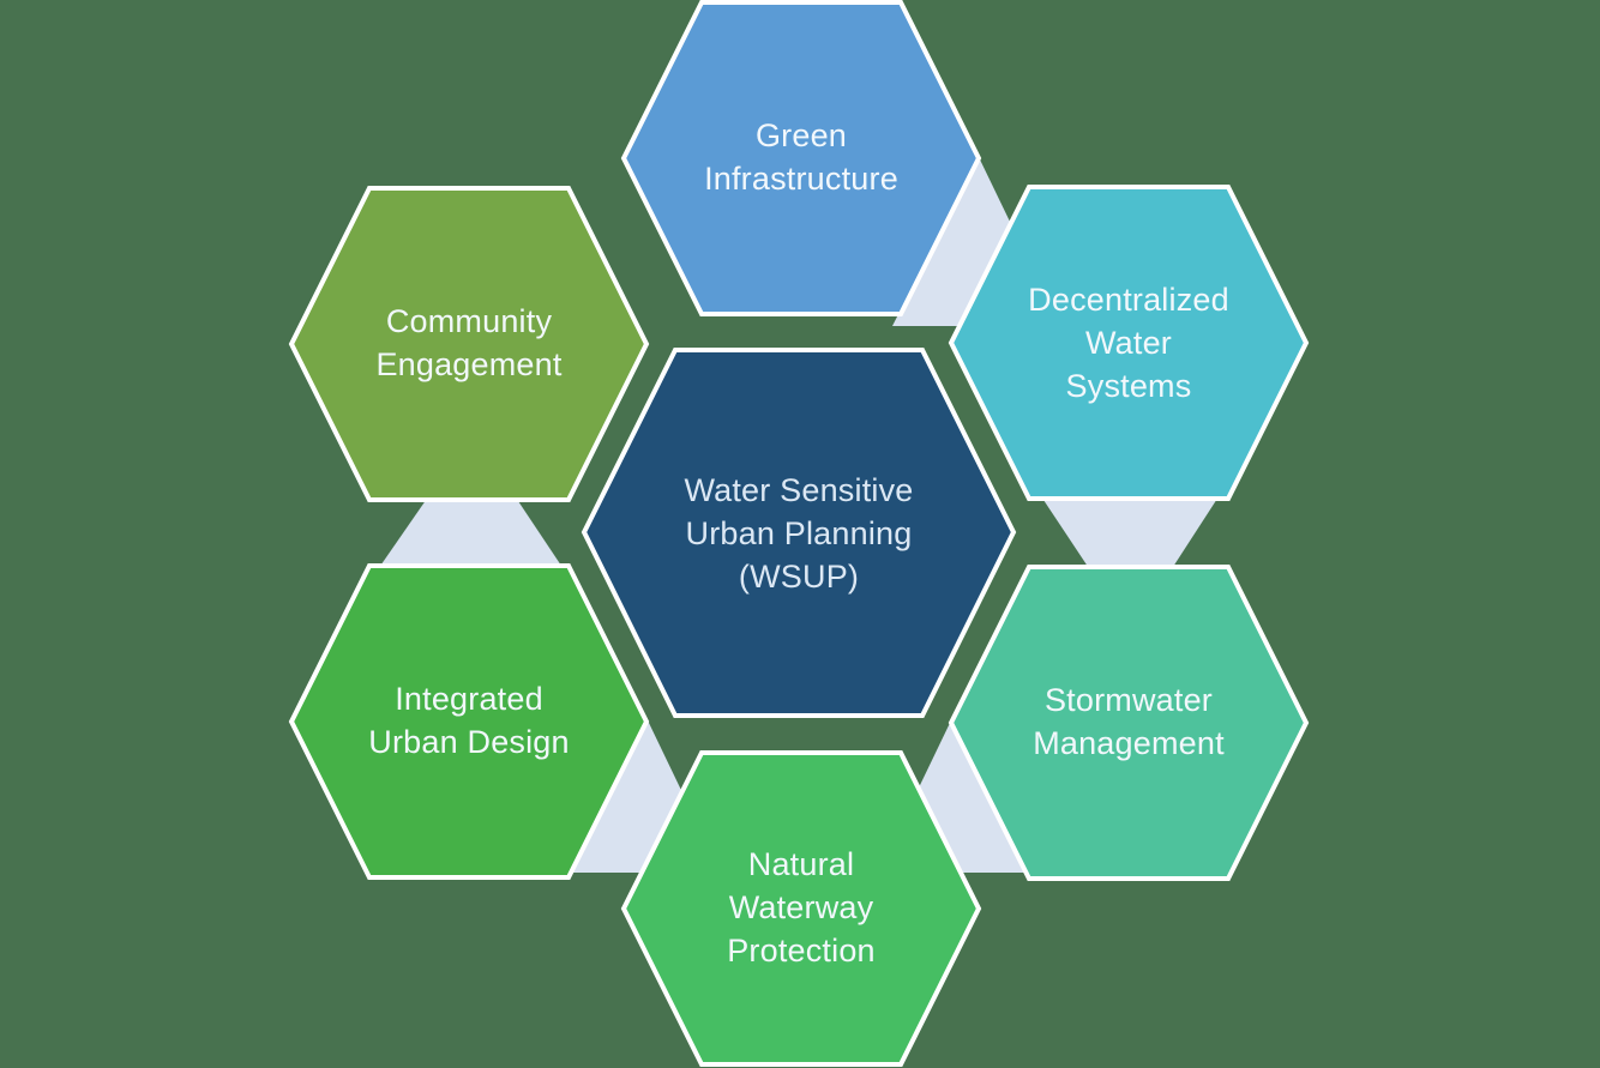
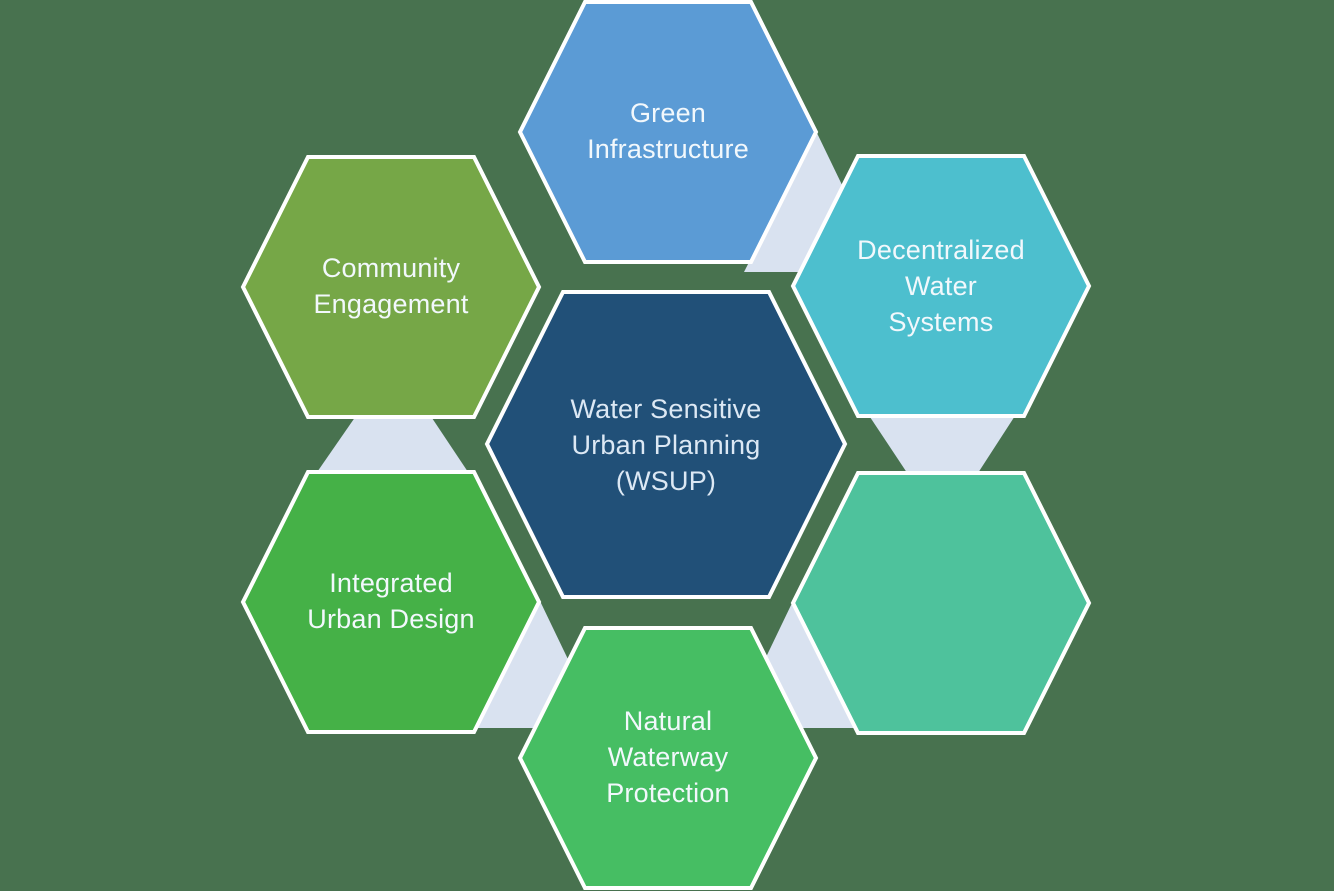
  Water Sensitive
  Urban Planning
  (WSUP)
  Green
  Infrastructure
  Decentralized
  Water
  Systems
- Stormwater
- Management
  Natural
  Waterway
  Protection
  Integrated
  Urban Design
  Community
  Engagement
